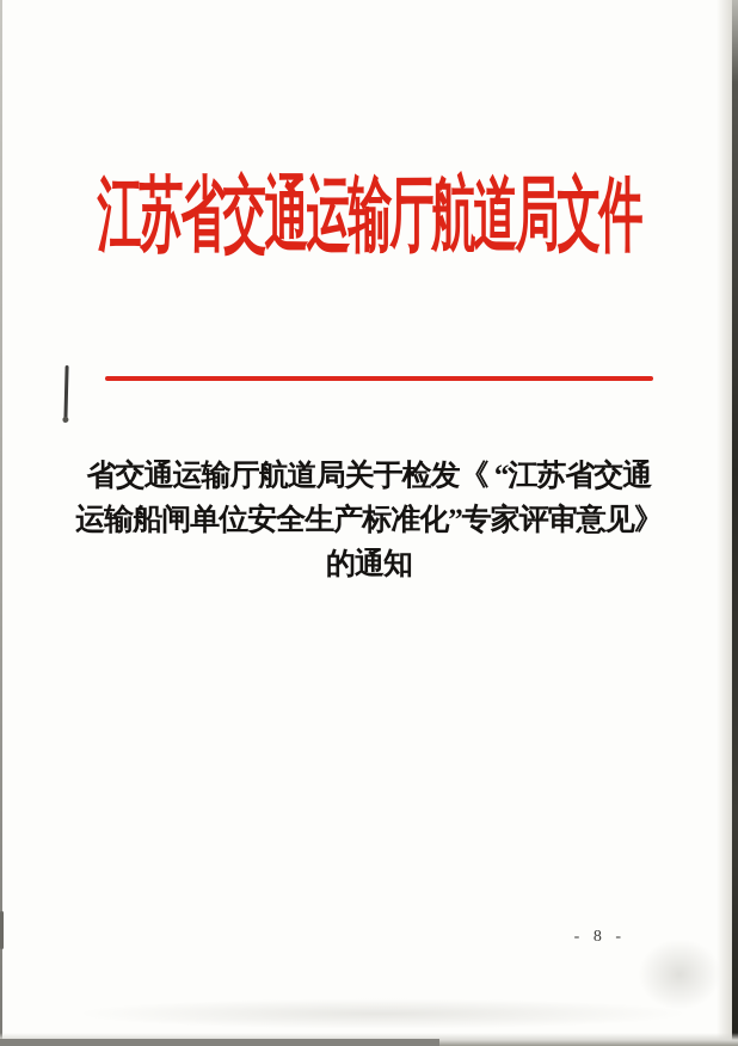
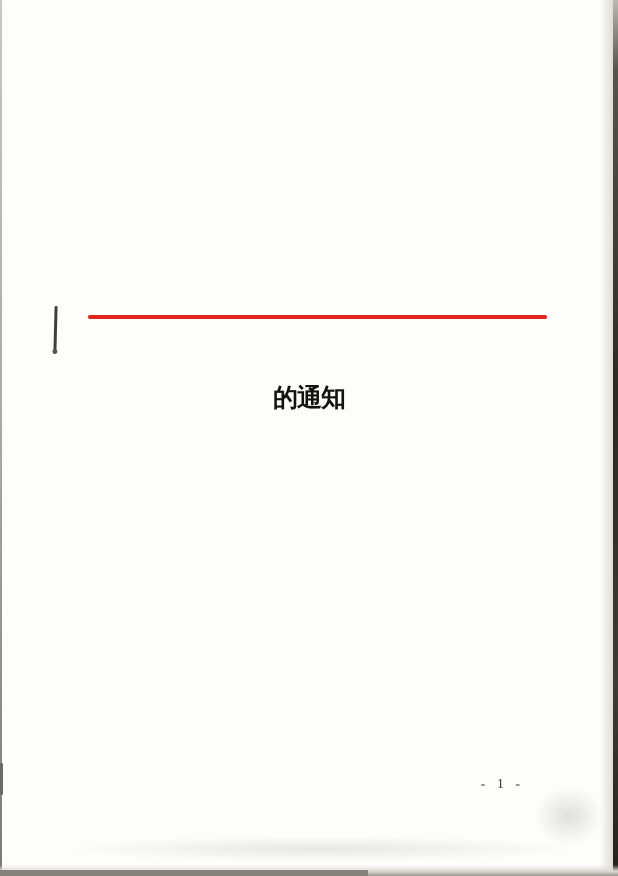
- 江苏省交通运输厅航道局文件
- 省交通运输厅航道局关于检发《 “江苏省交通
- 运输船闸单位安全生产标准化”专家评审意见》
  的通知
- - 8 -
+ - 1 -
